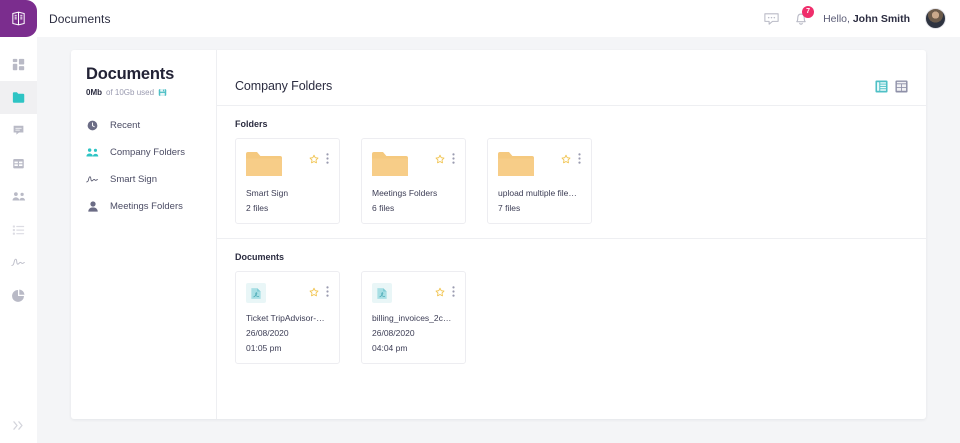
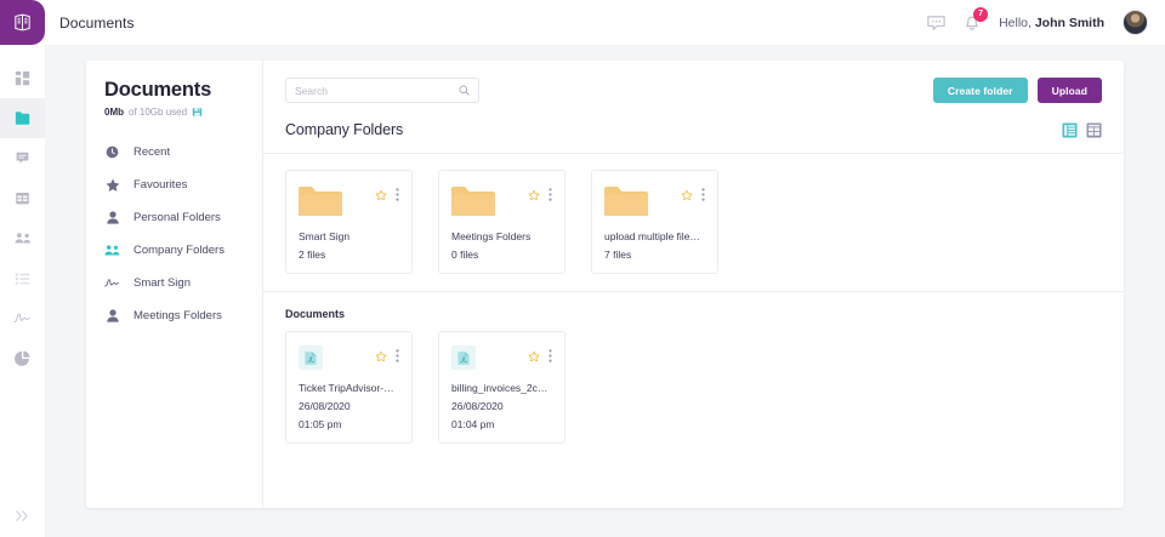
  Documents
  Hello, John Smith
  Documents
  0Mb
  of 10Gb used
  Recent
+ Favourites
+ Personal Folders
  Company Folders
  Smart Sign
  Meetings Folders
+ Search
+ Create folder
+ Upload
  Company Folders
- Folders
  Smart Sign
  2 files
  Meetings Folders
- 6 files
+ 0 files
  upload multiple files te
  7 files
  Documents
  Ticket TripAdvisor-Ben
  26/08/2020
  01:05 pm
  billing_invoices_2c92a
  26/08/2020
- 04:04 pm
+ 01:04 pm
